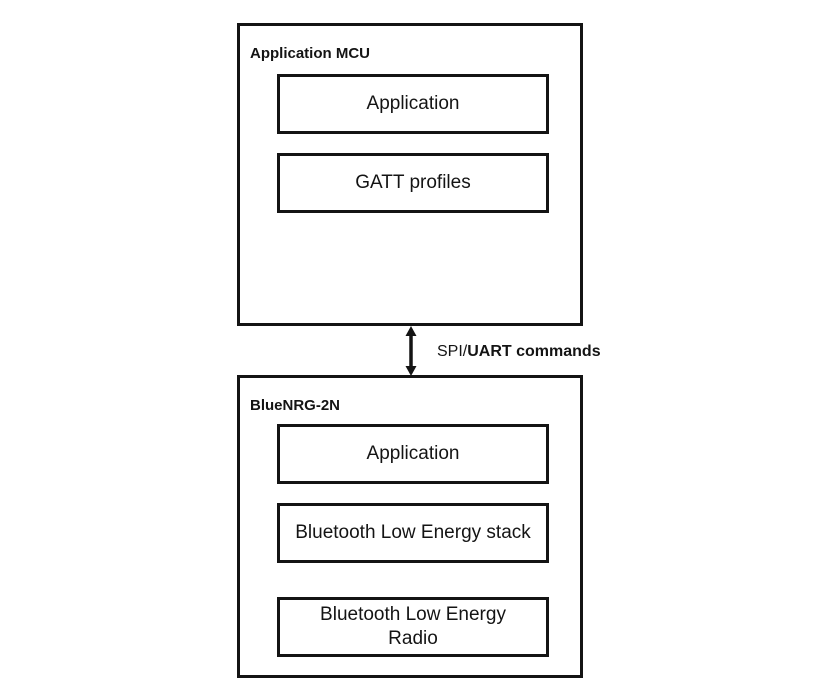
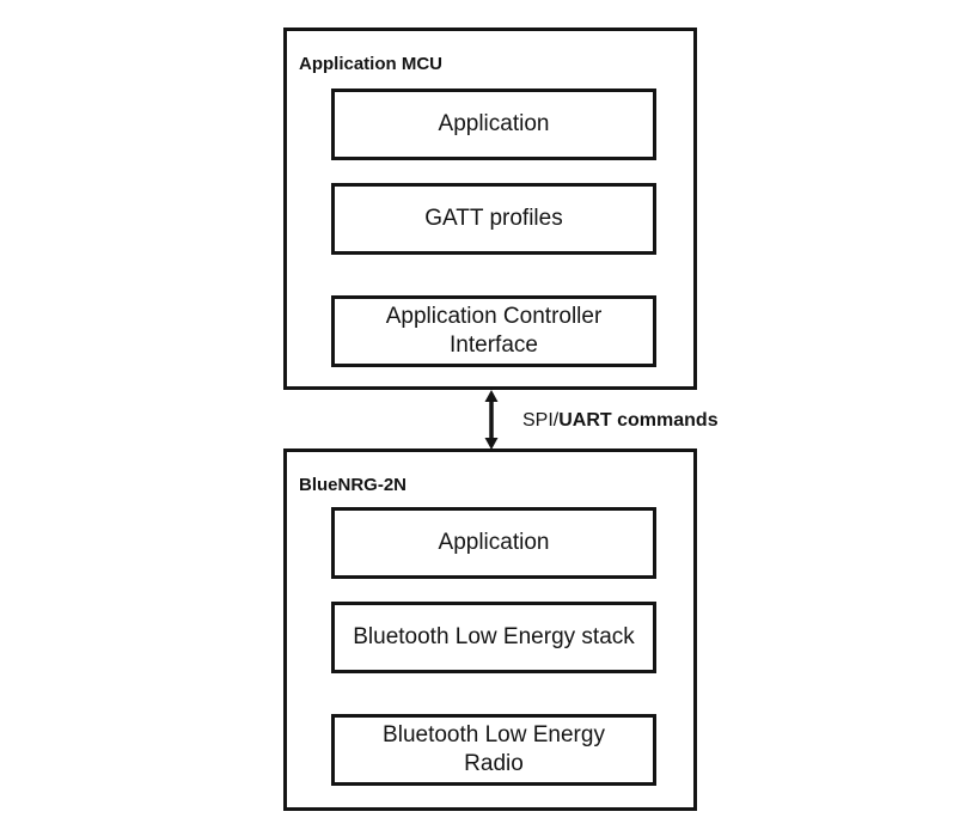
  Application MCU
  Application
  GATT profiles
+ Application Controller Interface
  SPI/UART commands
  BlueNRG-2N
  Application
  Bluetooth Low Energy stack
  Bluetooth Low Energy Radio
